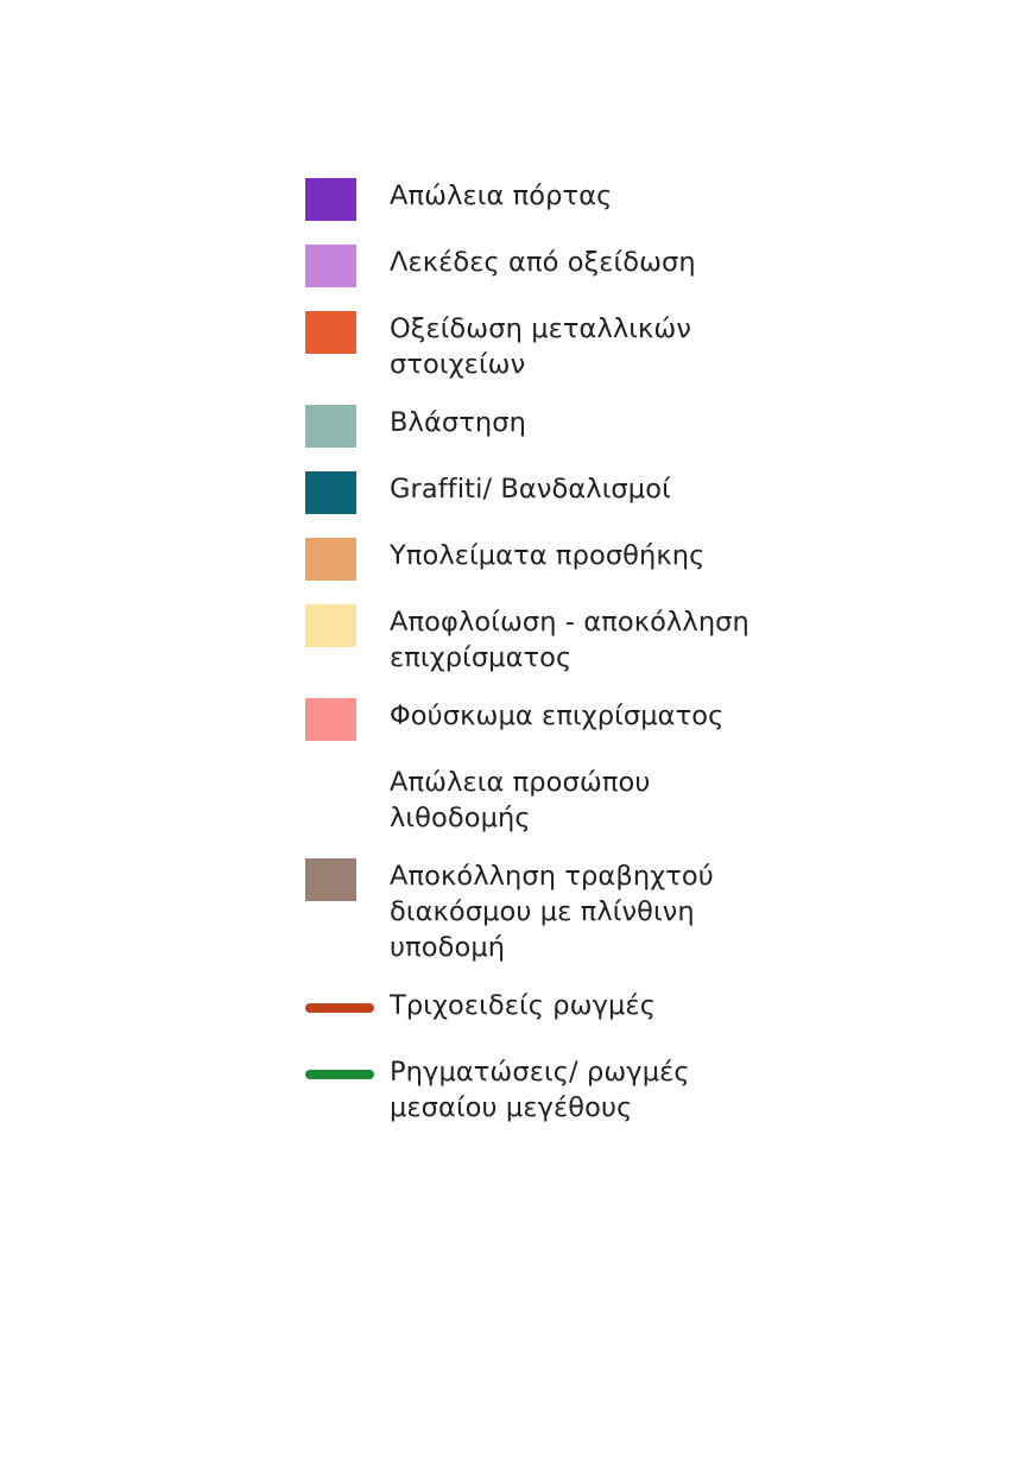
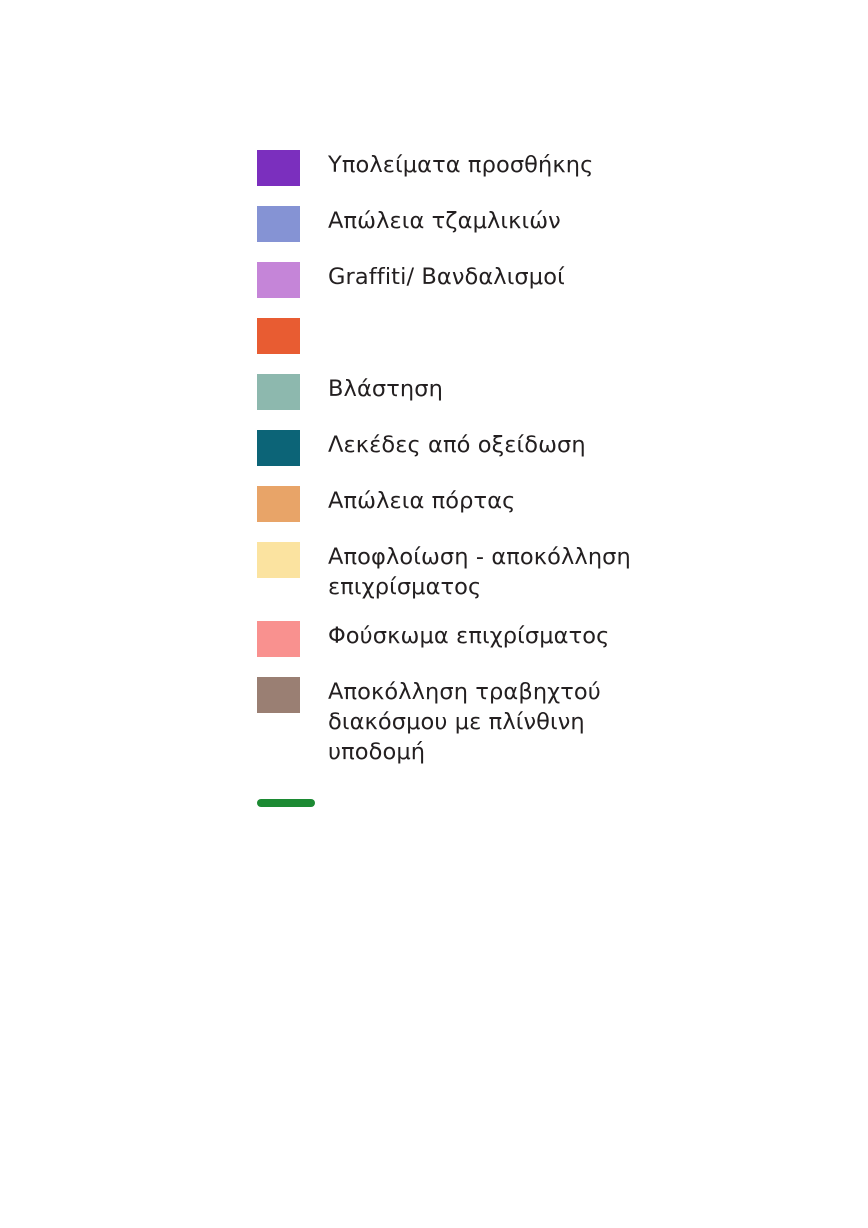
- Απώλεια πόρτας
+ Υπολείματα προσθήκης
+ Απώλεια τζαμλικιών
- Λεκέδες από οξείδωση
+ Graffiti/ Βανδαλισμοί
- Οξείδωση μεταλλικών
- στοιχείων
  Βλάστηση
- Graffiti/ Βανδαλισμοί
+ Λεκέδες από οξείδωση
- Υπολείματα προσθήκης
+ Απώλεια πόρτας
  Αποφλοίωση - αποκόλληση
  επιχρίσματος
  Φούσκωμα επιχρίσματος
- Απώλεια προσώπου
- λιθοδομής
  Αποκόλληση τραβηχτού
  διακόσμου με πλίνθινη
  υποδομή
- Τριχοειδείς ρωγμές
- Ρηγματώσεις/ ρωγμές
- μεσαίου μεγέθους
